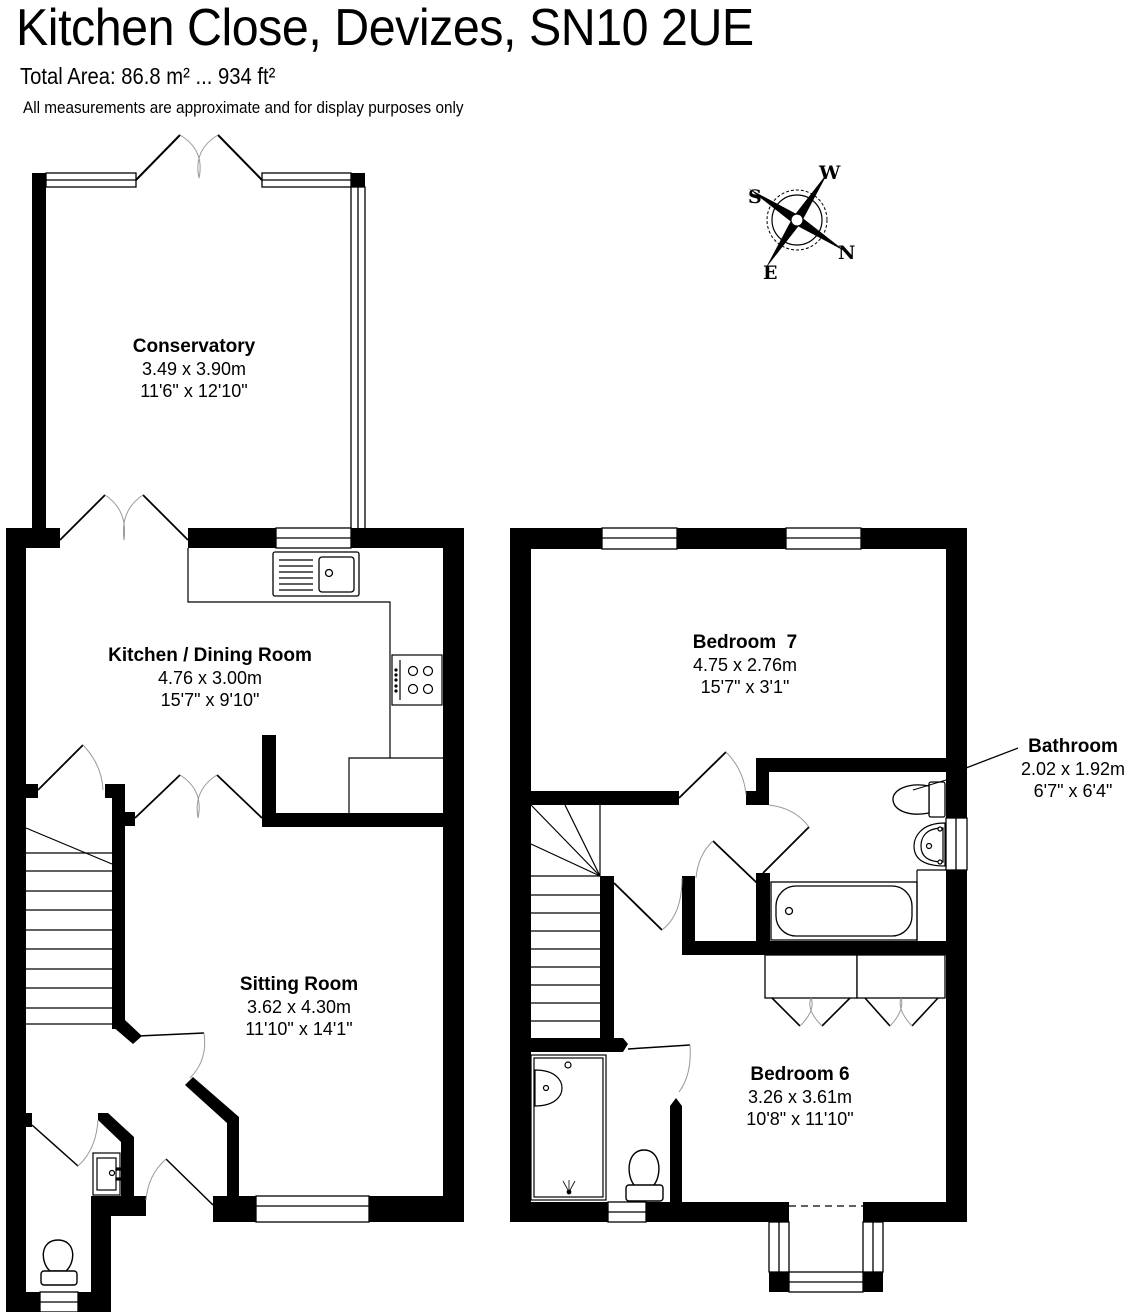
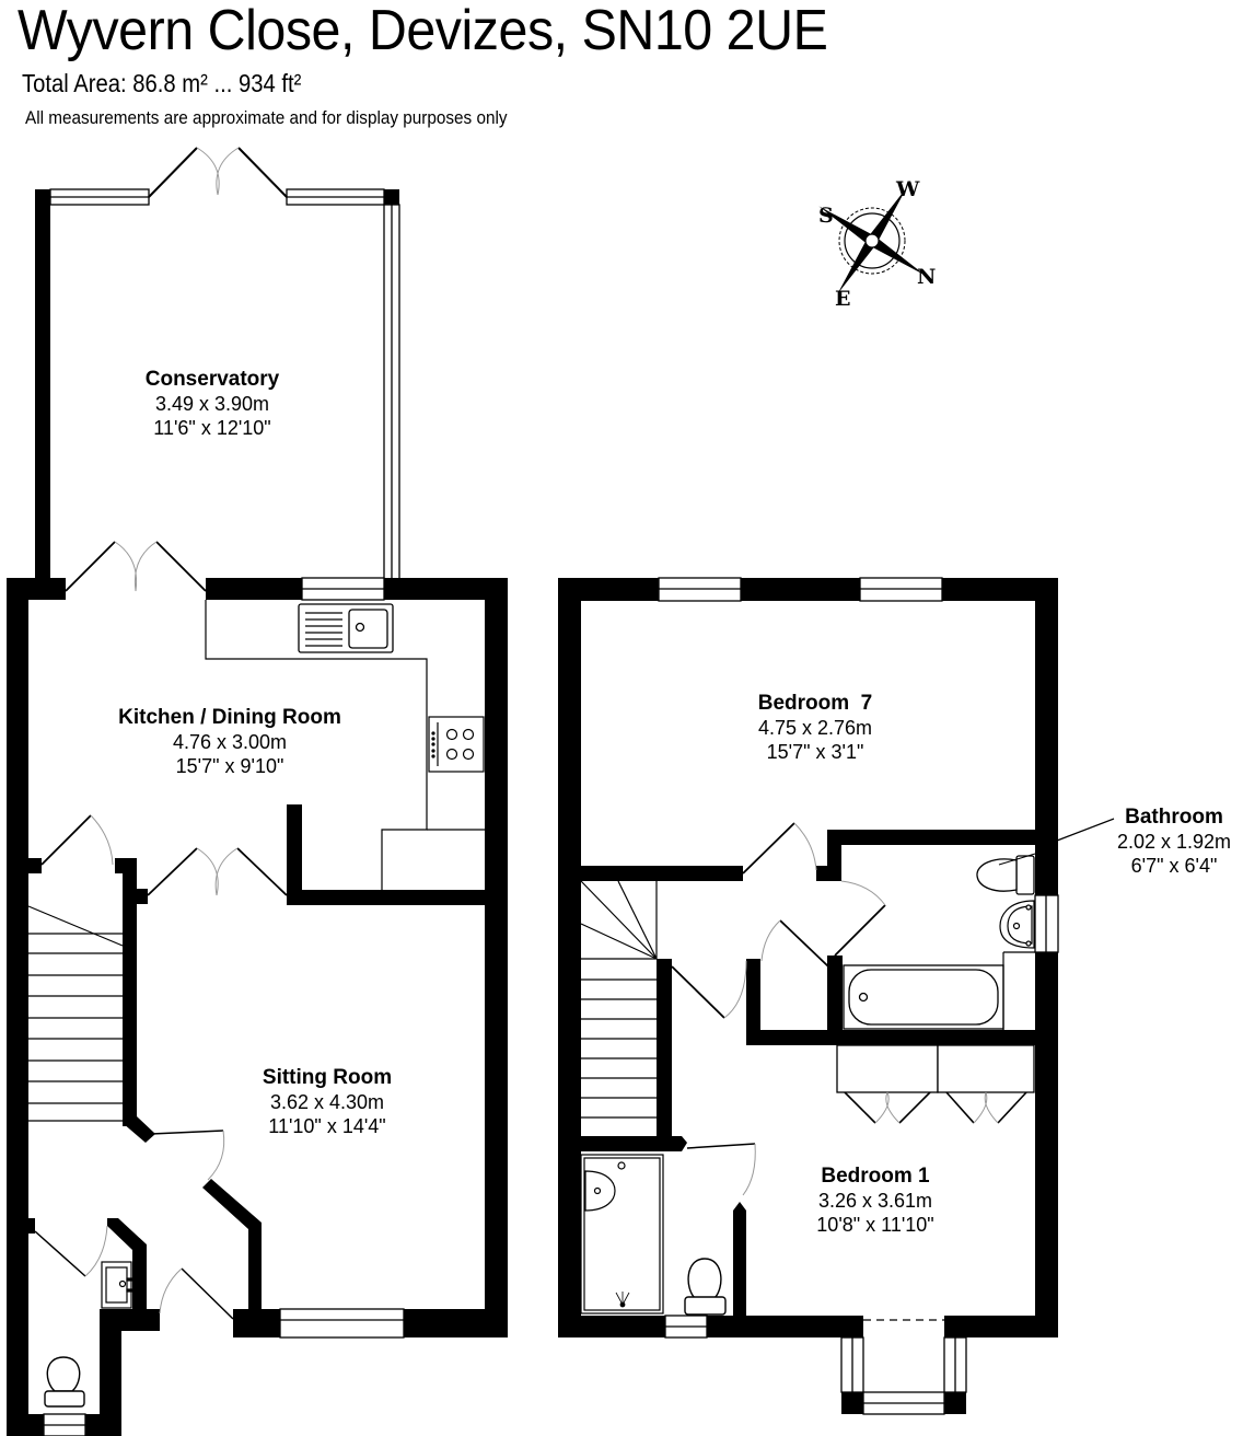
- Kitchen Close, Devizes, SN10 2UE
+ Wyvern Close, Devizes, SN10 2UE
  Total Area: 86.8 m² ... 934 ft²
  All measurements are approximate and for display purposes only
  S
  W
  N
  E
  Conservatory
  3.49 x 3.90m
  11'6" x 12'10"
  Kitchen / Dining Room
  4.76 x 3.00m
  15'7" x 9'10"
  Sitting Room
  3.62 x 4.30m
- 11'10" x 14'1"
+ 11'10" x 14'4"
  Bedroom 7
  4.75 x 2.76m
  15'7" x 3'1"
  Bathroom
  2.02 x 1.92m
  6'7" x 6'4"
- Bedroom 6
+ Bedroom 1
  3.26 x 3.61m
  10'8" x 11'10"
